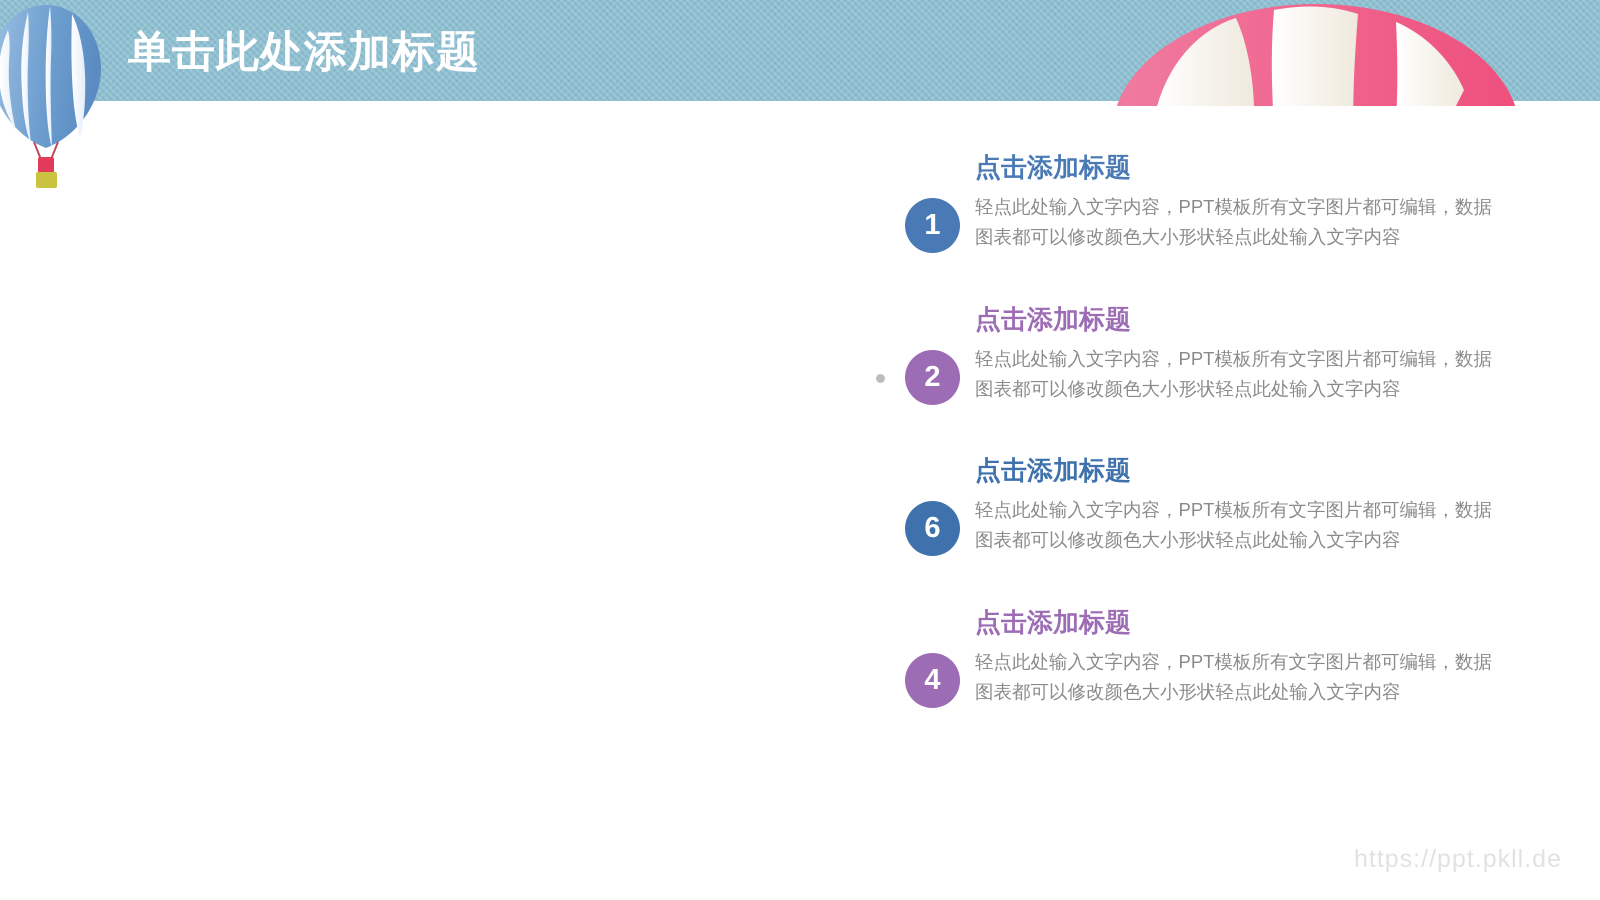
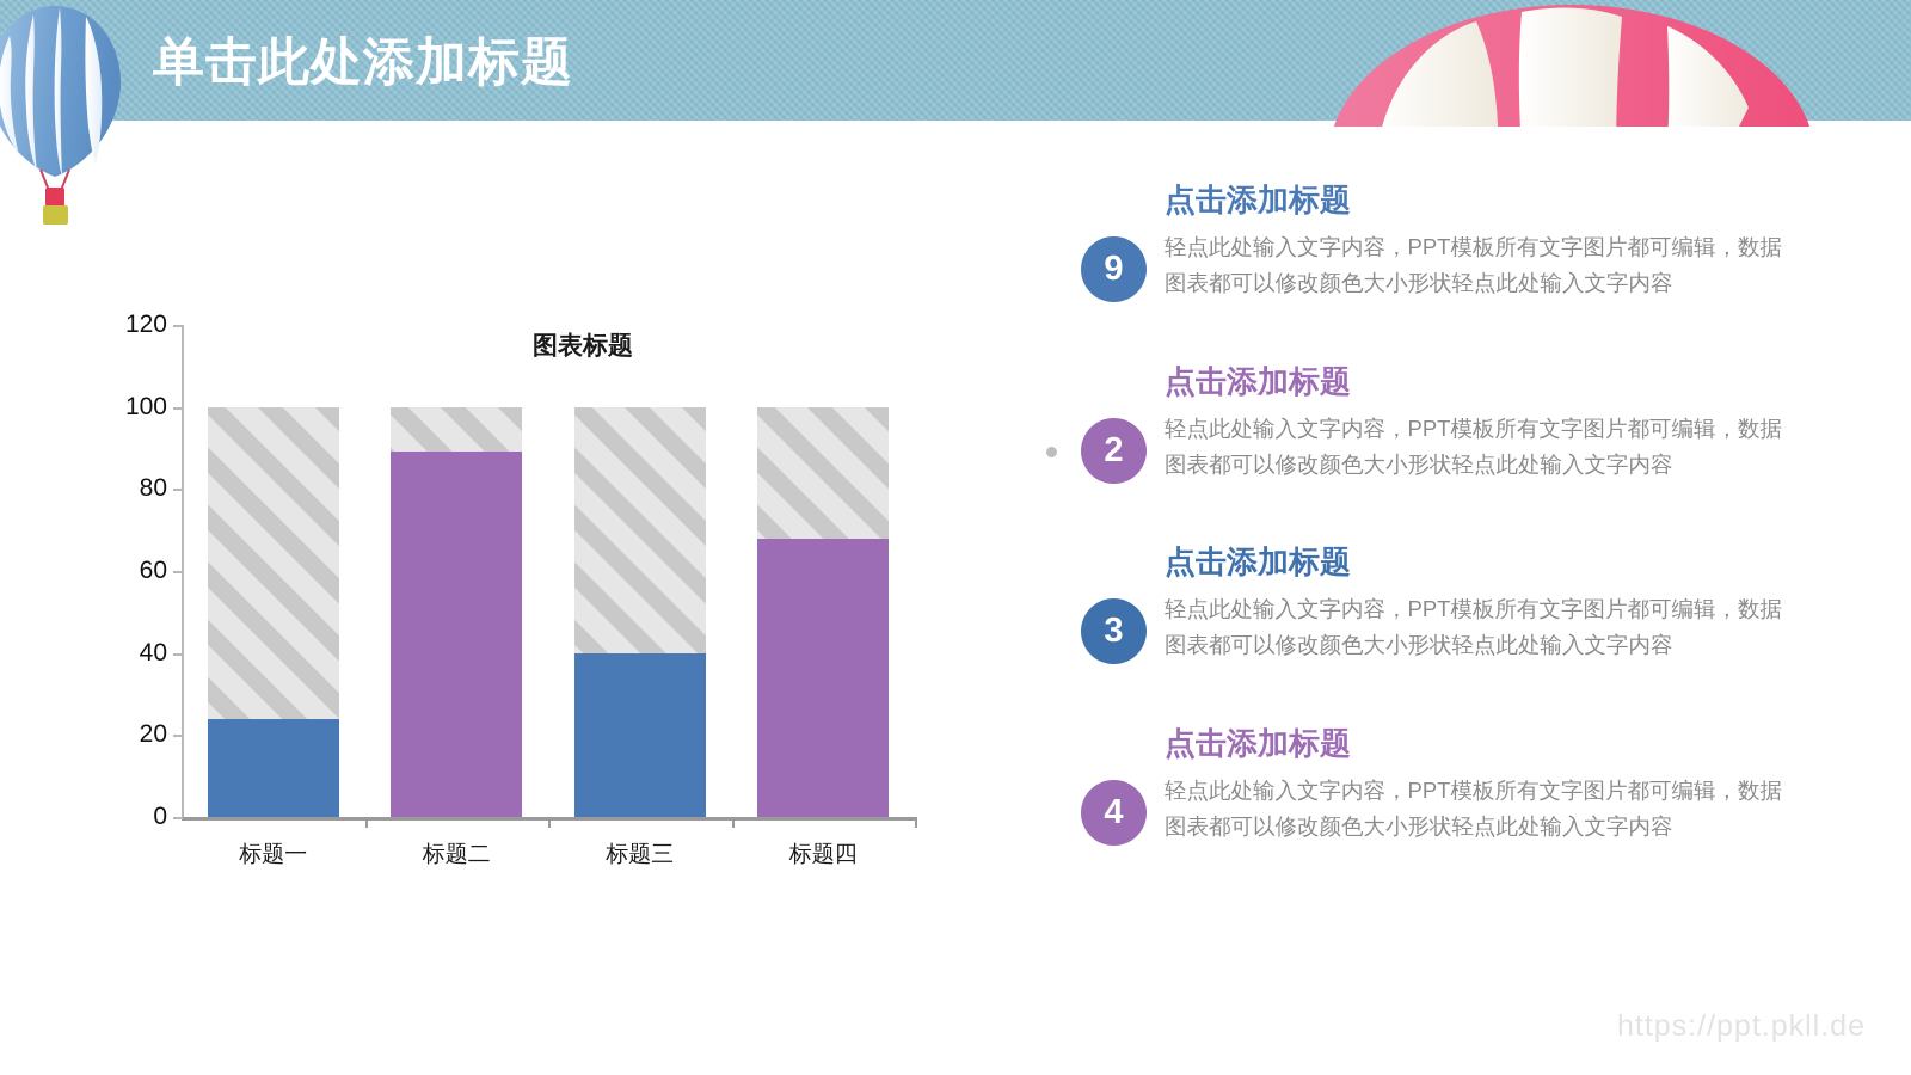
  单击此处添加标题
+ 图表标题
+ 0
+ 20
+ 40
+ 60
+ 80
+ 100
+ 120
+ 标题一
+ 标题二
+ 标题三
+ 标题四
  点击添加标题
- 1
+ 9
  轻点此处输入文字内容，PPT模板所有文字图片都可编辑，数据图表都可以修改颜色大小形状轻点此处输入文字内容
  点击添加标题
  2
  轻点此处输入文字内容，PPT模板所有文字图片都可编辑，数据图表都可以修改颜色大小形状轻点此处输入文字内容
  点击添加标题
- 6
+ 3
  轻点此处输入文字内容，PPT模板所有文字图片都可编辑，数据图表都可以修改颜色大小形状轻点此处输入文字内容
  点击添加标题
  4
  轻点此处输入文字内容，PPT模板所有文字图片都可编辑，数据图表都可以修改颜色大小形状轻点此处输入文字内容
  https://ppt.pkll.de
